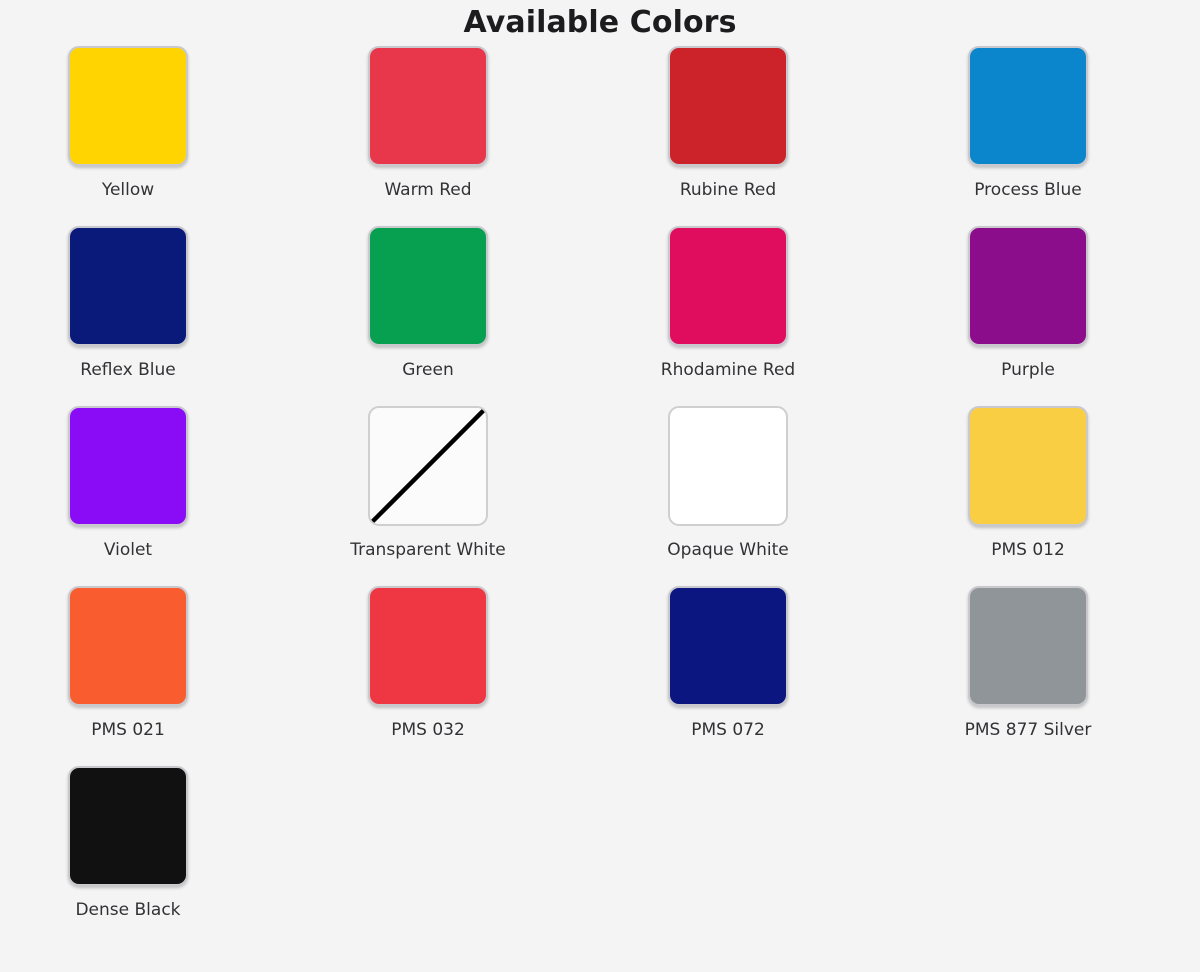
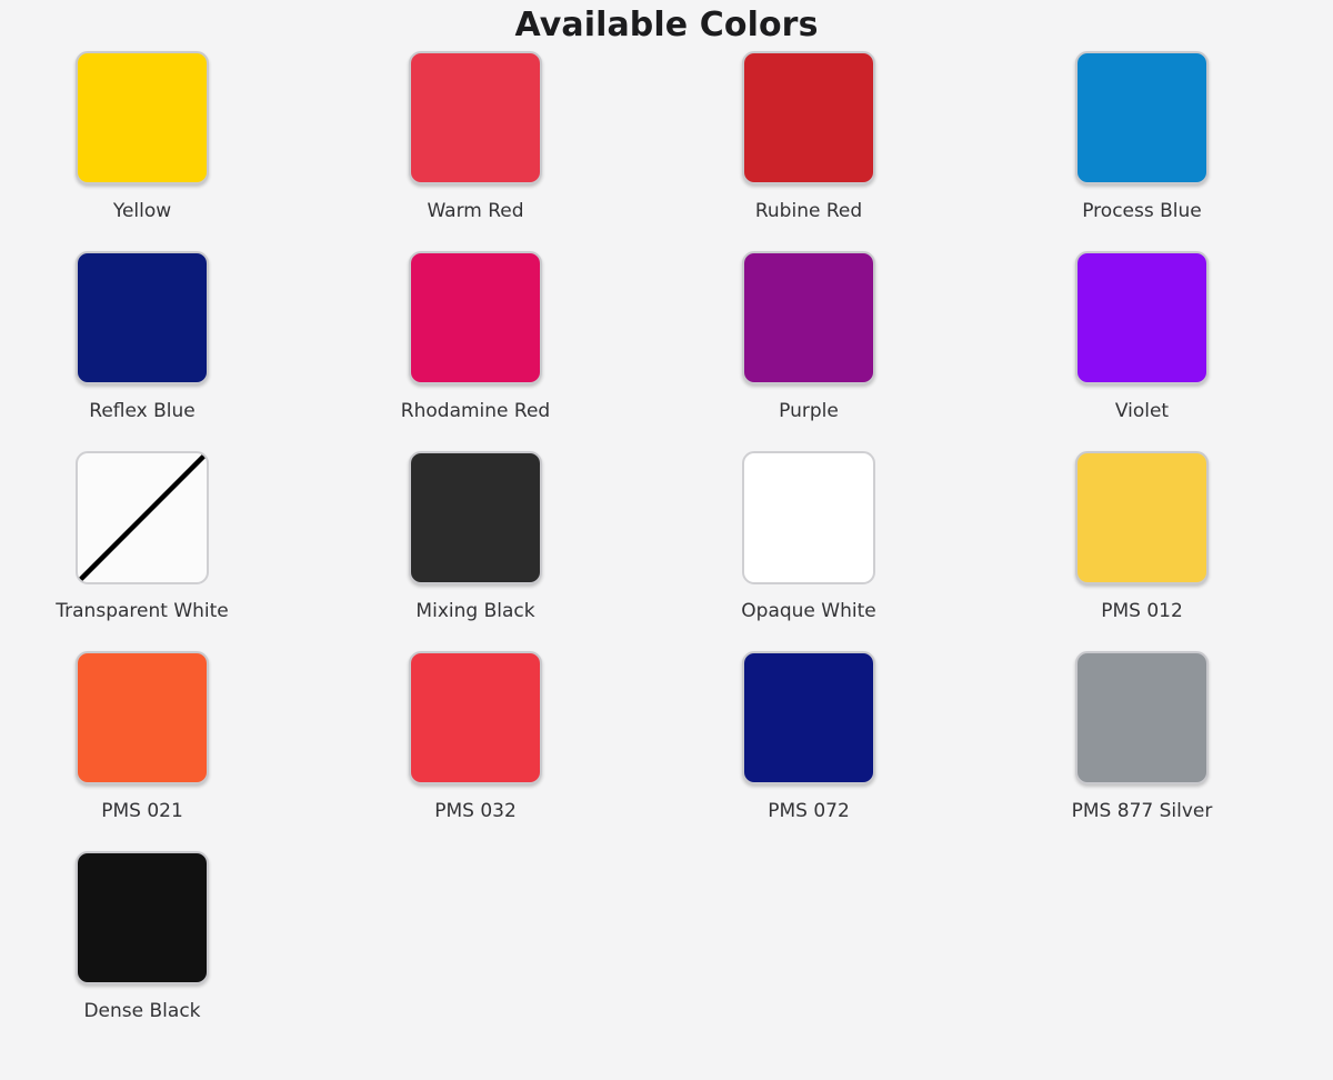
  Available Colors
  Yellow
  Warm Red
  Rubine Red
  Process Blue
  Reflex Blue
- Green
  Rhodamine Red
  Purple
  Violet
  Transparent White
+ Mixing Black
  Opaque White
  PMS 012
  PMS 021
  PMS 032
  PMS 072
  PMS 877 Silver
  Dense Black
